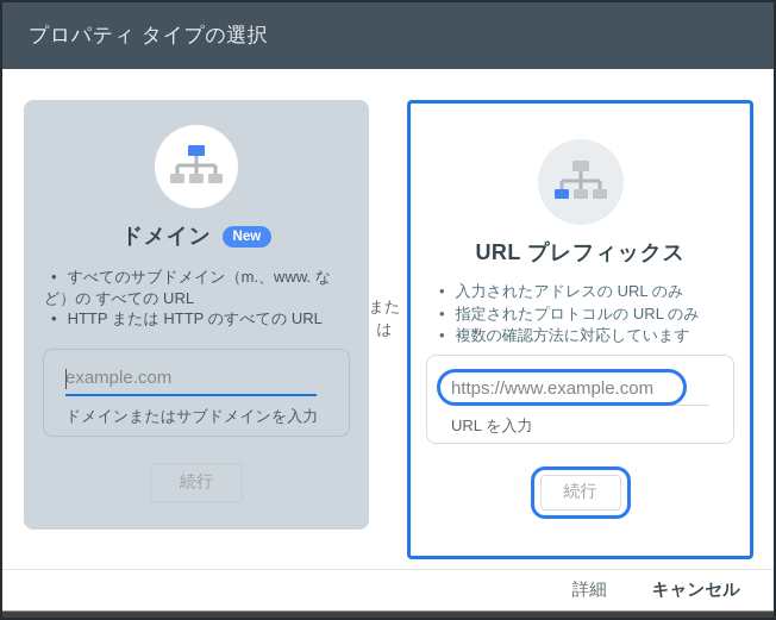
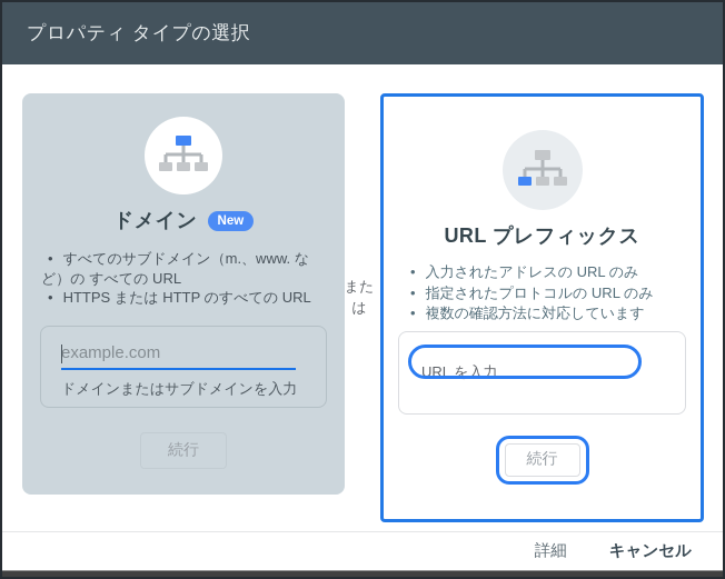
  プロパティ タイプの選択
  ドメイン
  New
  すべてのサブドメイン（m.、www. など）の すべての URL
- HTTP または HTTP のすべての URL
+ HTTPS または HTTP のすべての URL
  example.com
  ドメインまたはサブドメインを入力
  続行
  または
  URL プレフィックス
  入力されたアドレスの URL のみ
  指定されたプロトコルの URL のみ
  複数の確認方法に対応しています
- https://www.example.com
  URL を入力
  続行
  詳細
  キャンセル
